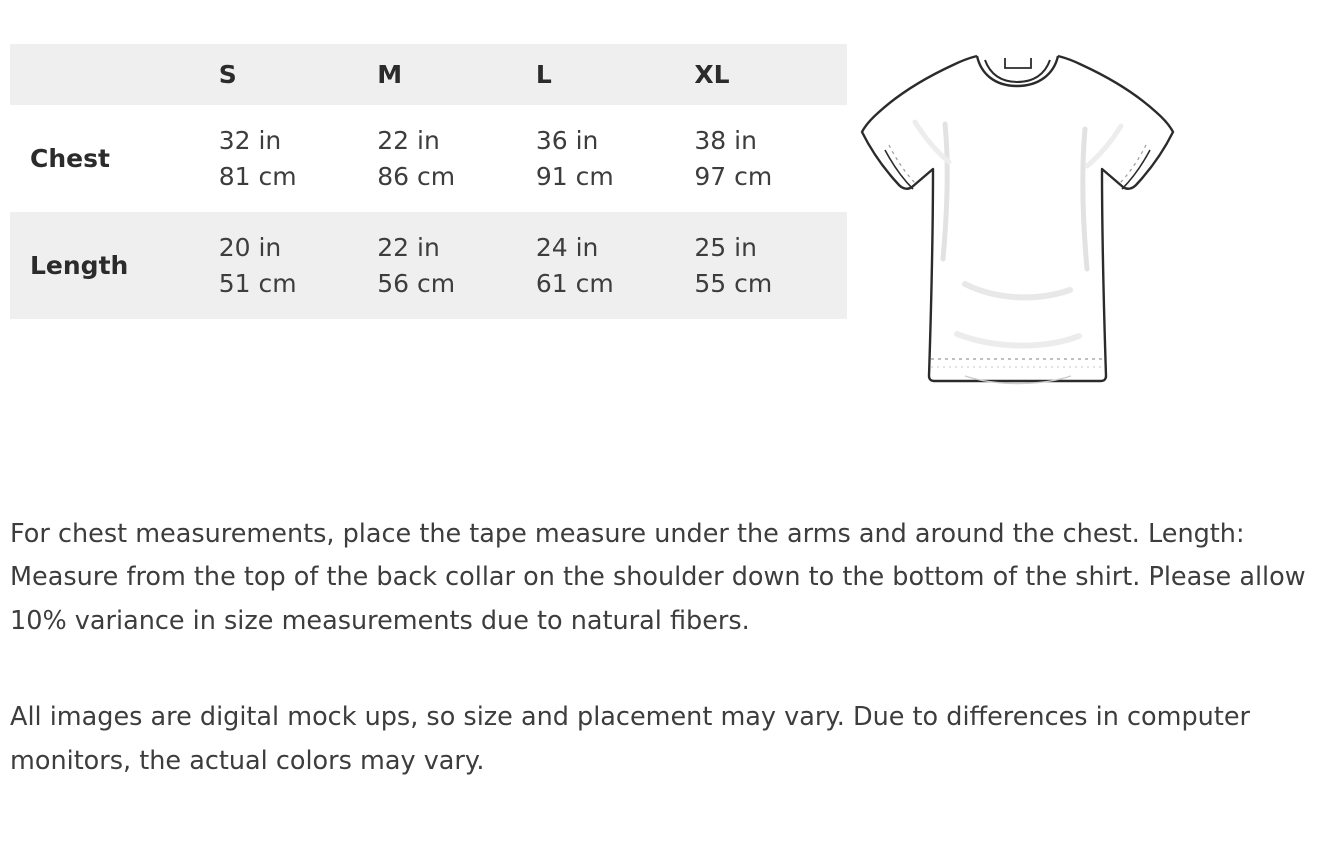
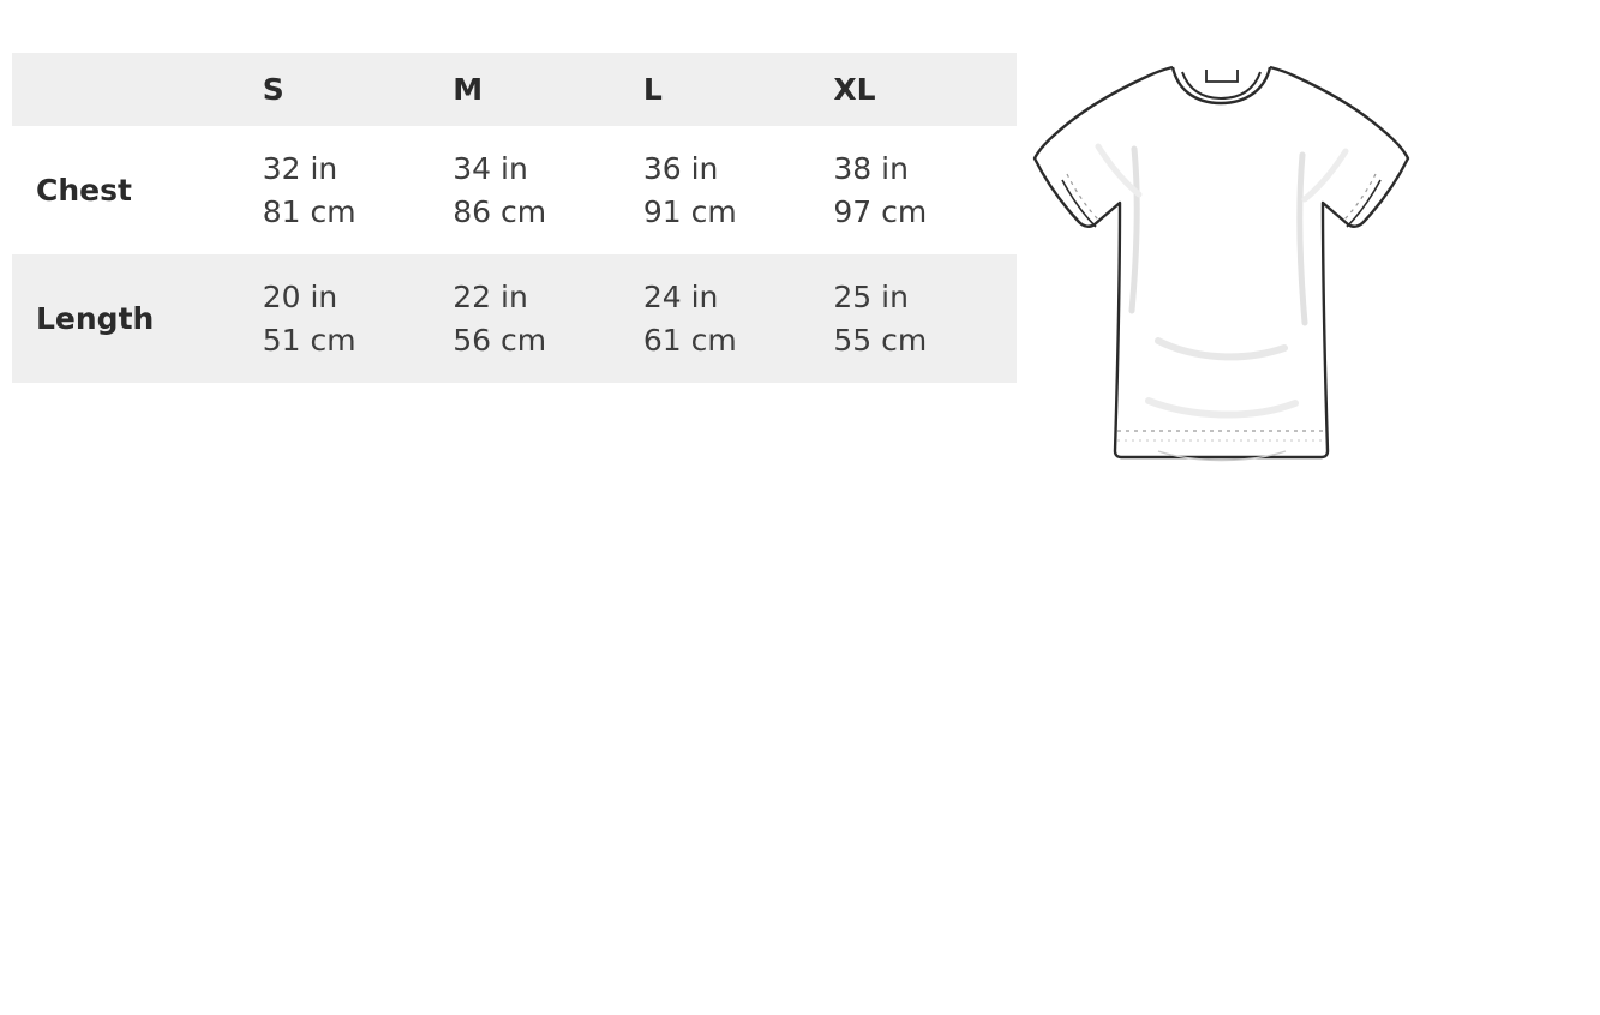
  	S	M	L	XL
- Chest	32 in 81 cm	22 in 86 cm	36 in 91 cm	38 in 97 cm
+ Chest	32 in 81 cm	34 in 86 cm	36 in 91 cm	38 in 97 cm
  Length	20 in 51 cm	22 in 56 cm	24 in 61 cm	25 in 55 cm
- For chest measurements, place the tape measure under the arms and around the chest. Length: Measure from the top of the back collar on the shoulder down to the bottom of the shirt. Please allow 10% variance in size measurements due to natural fibers.
- All images are digital mock ups, so size and placement may vary. Due to differences in computer monitors, the actual colors may vary.
